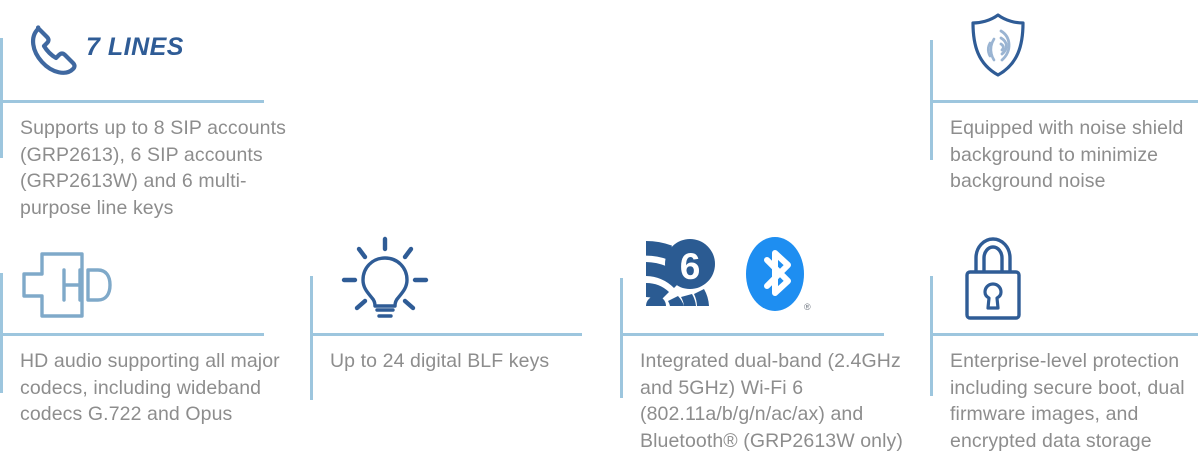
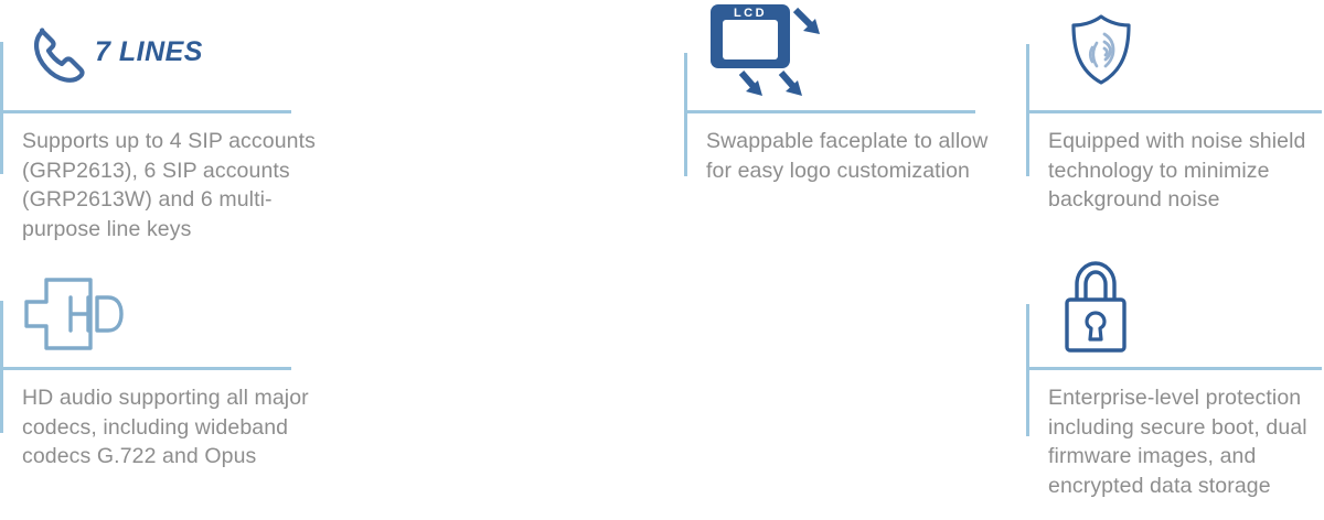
  7 LINES
- Supports up to 8 SIP accounts (GRP2613), 6 SIP accounts (GRP2613W) and 6 multi-purpose line keys
+ Supports up to 4 SIP accounts (GRP2613), 6 SIP accounts (GRP2613W) and 6 multi-purpose line keys
+ LCD
+ Swappable faceplate to allow for easy logo customization
- Equipped with noise shield background to minimize background noise
+ Equipped with noise shield technology to minimize background noise
  HD audio supporting all major codecs, including wideband codecs G.722 and Opus
- Up to 24 digital BLF keys
- 6
- ®
- Integrated dual-band (2.4GHz and 5GHz) Wi-Fi 6 (802.11a/b/g/n/ac/ax) and Bluetooth® (GRP2613W only)
  Enterprise-level protection including secure boot, dual firmware images, and encrypted data storage
